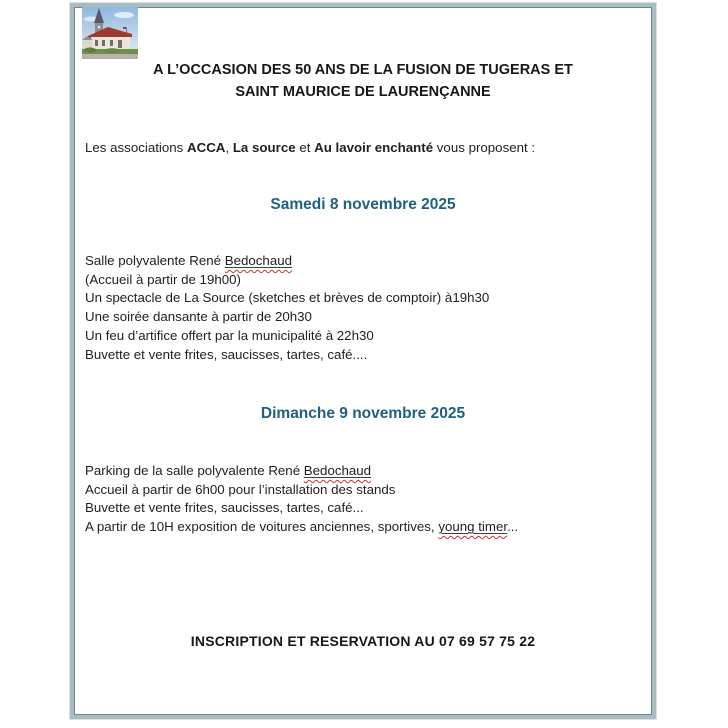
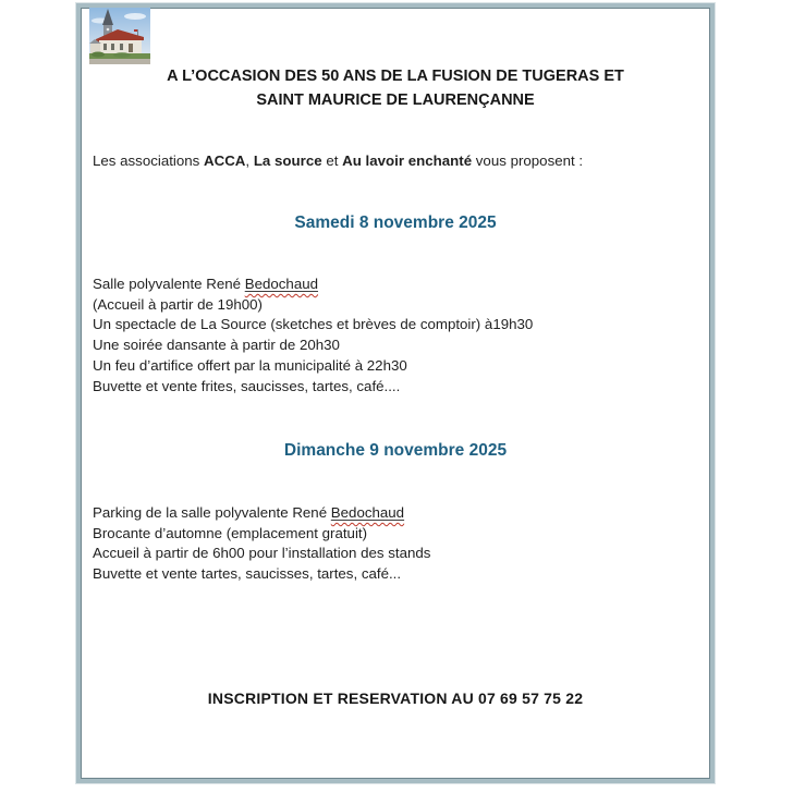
  A L’OCCASION DES 50 ANS DE LA FUSION DE TUGERAS ET
  SAINT MAURICE DE LAURENÇANNE
  Les associations ACCA, La source et Au lavoir enchanté vous proposent :
  Samedi 8 novembre 2025
  Salle polyvalente René Bedochaud
  (Accueil à partir de 19h00)
  Un spectacle de La Source (sketches et brèves de comptoir) à19h30
  Une soirée dansante à partir de 20h30
  Un feu d’artifice offert par la municipalité à 22h30
  Buvette et vente frites, saucisses, tartes, café....
  Dimanche 9 novembre 2025
  Parking de la salle polyvalente René Bedochaud
+ Brocante d’automne (emplacement gratuit)
  Accueil à partir de 6h00 pour l’installation des stands
- Buvette et vente frites, saucisses, tartes, café...
+ Buvette et vente tartes, saucisses, tartes, café...
- A partir de 10H exposition de voitures anciennes, sportives, young timer...
  INSCRIPTION ET RESERVATION AU 07 69 57 75 22
